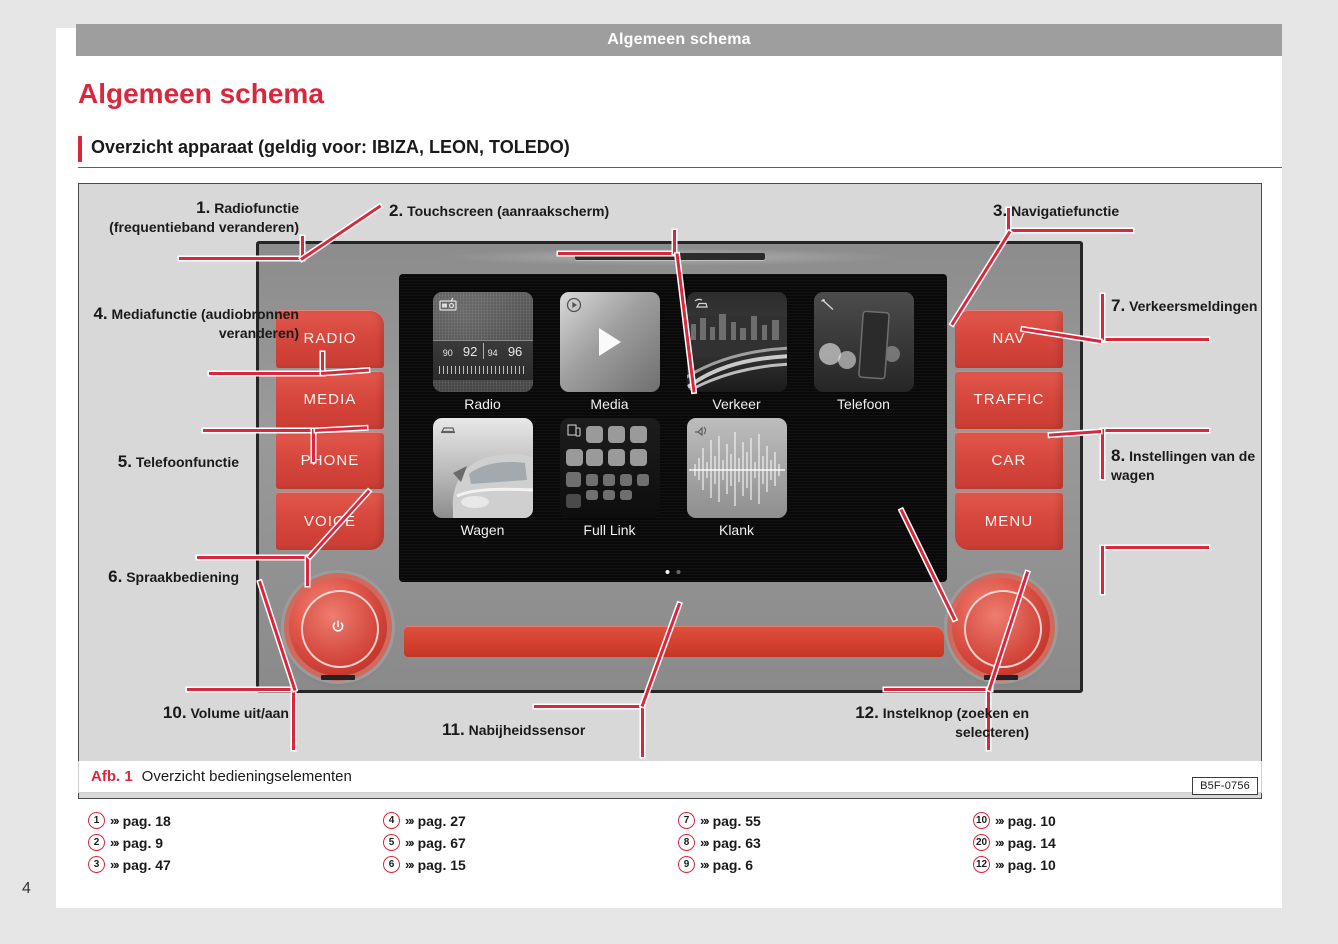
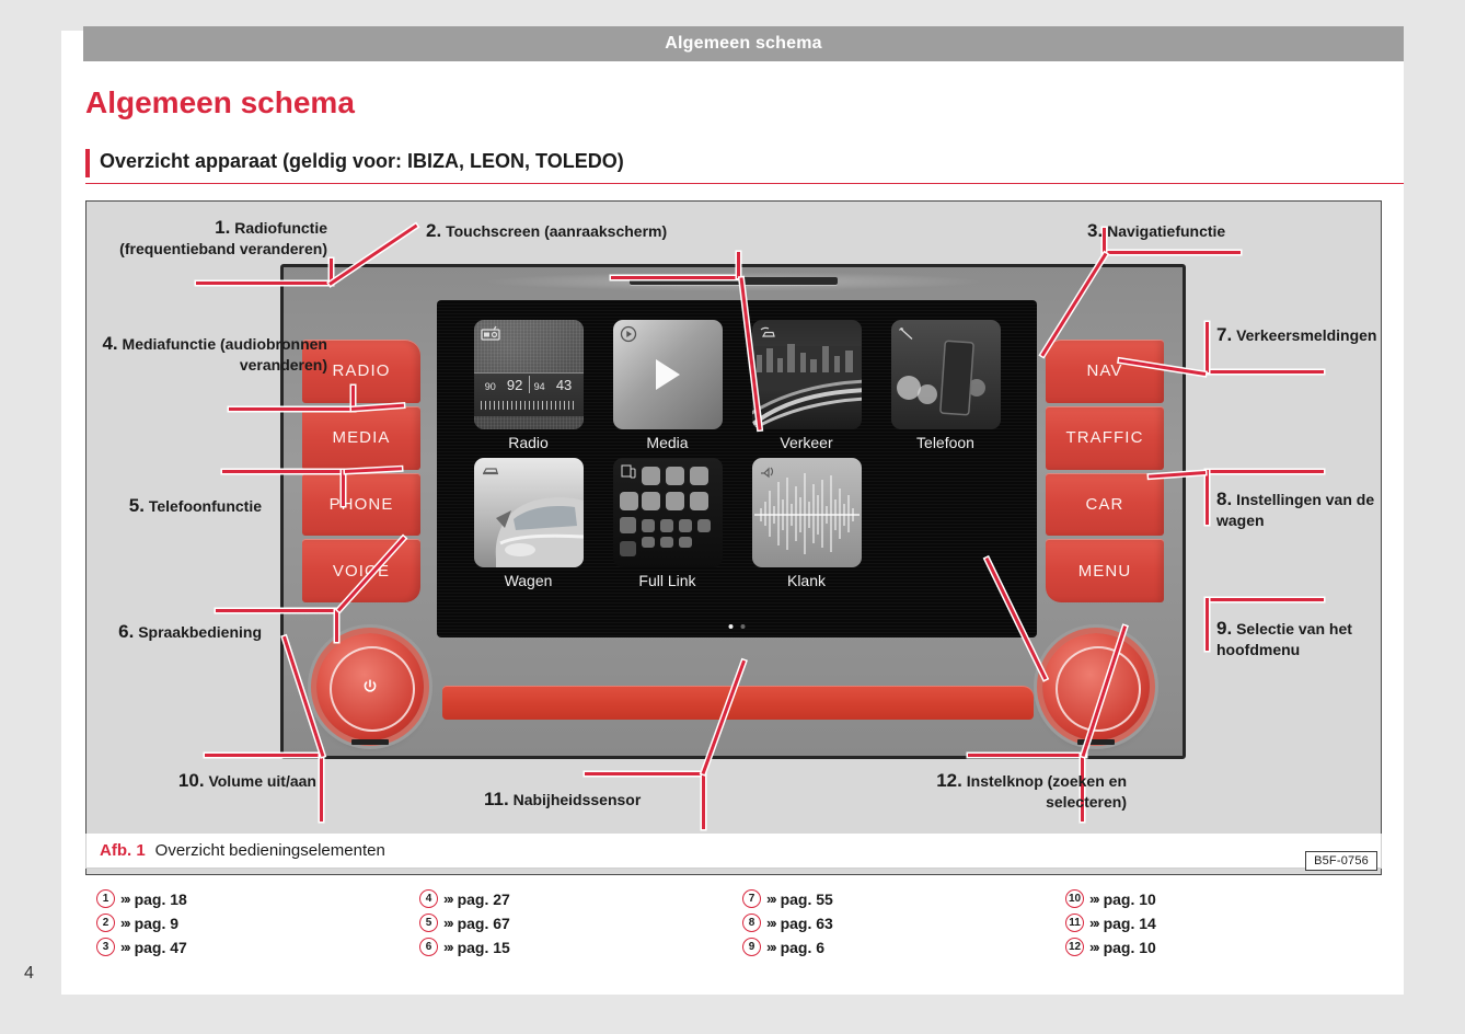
  Algemeen schema
  Algemeen schema
  Overzicht apparaat (geldig voor: IBIZA, LEON, TOLEDO)
  1. Radiofunctie (frequentieband veranderen)
  2. Touchscreen (aanraakscherm)
  3. Navigatiefunctie
  4. Mediafunctie (audiobronnen veranderen)
  5. Telefoonfunctie
  6. Spraakbediening
  7. Verkeersmeldingen
  8. Instellingen van de wagen
+ 9. Selectie van het hoofdmenu
  10. Volume uit/aan
  11. Nabijheidssensor
  12. Instelknop (zoeken en selecteren)
  RADIO
  MEDIA
  PHONE
  VOIE
  NAV
  TRAFFIC
  CAR
  MENU
  90
  92
  94
- 96
+ 43
  Radio
  Media
  Verkeer
  Telefoon
  Wagen
  Full Link
  Klank
  B5F-0756
  Afb. 1
  Overzicht bedieningselementen
  1
  »›
  pag. 18
  2
  »›
  pag. 9
  3
  »›
  pag. 47
  4
  »›
  pag. 27
  5
  »›
  pag. 67
  6
  »›
  pag. 15
  7
  »›
  pag. 55
  8
  »›
  pag. 63
  9
  »›
  pag. 6
  10
  »›
  pag. 10
- 20
+ 11
  »›
  pag. 14
  12
  »›
  pag. 10
  4
